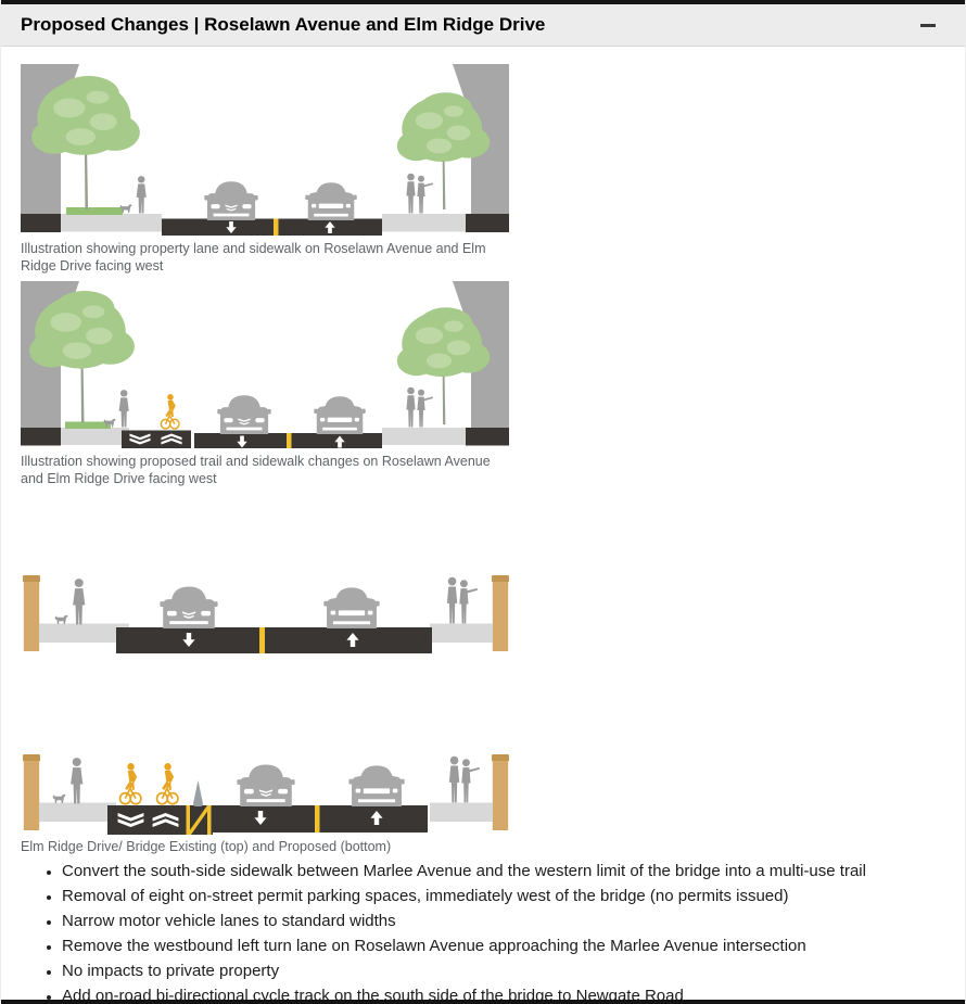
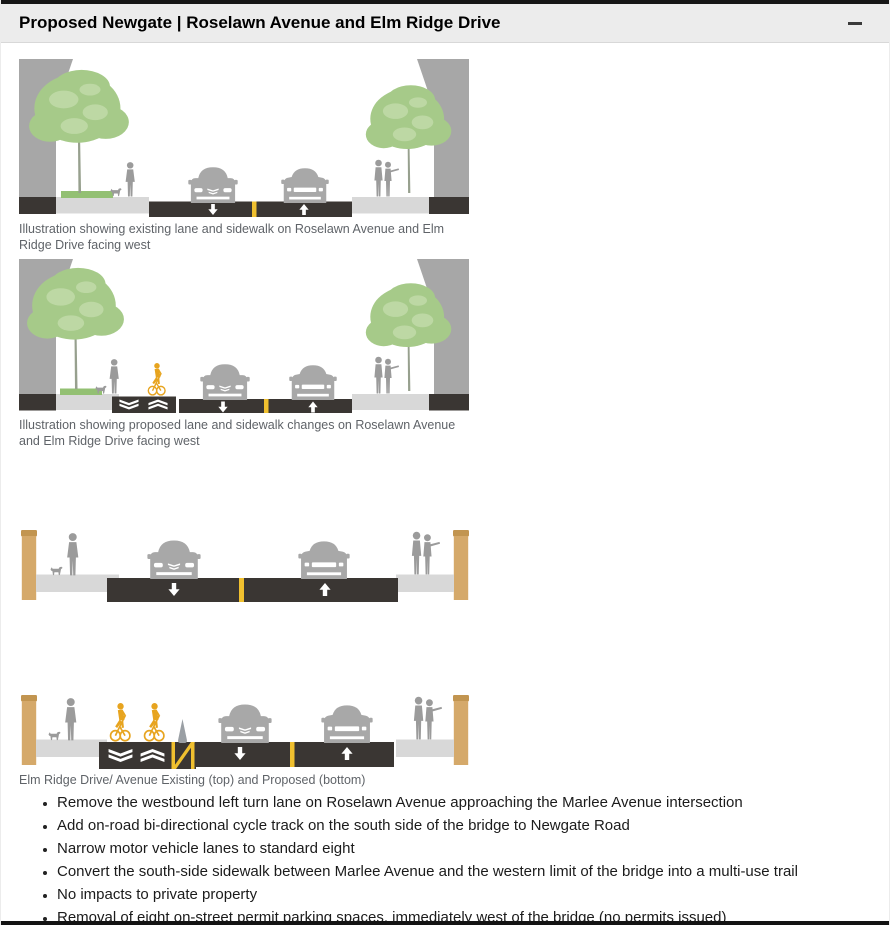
- Proposed Changes | Roselawn Avenue and Elm Ridge Drive
+ Proposed Newgate | Roselawn Avenue and Elm Ridge Drive
- Illustration showing property lane and sidewalk on Roselawn Avenue and Elm Ridge Drive facing west
+ Illustration showing existing lane and sidewalk on Roselawn Avenue and Elm Ridge Drive facing west
- Illustration showing proposed trail and sidewalk changes on Roselawn Avenue and Elm Ridge Drive facing west
+ Illustration showing proposed lane and sidewalk changes on Roselawn Avenue and Elm Ridge Drive facing west
- Elm Ridge Drive/ Bridge Existing (top) and Proposed (bottom)
+ Elm Ridge Drive/ Avenue Existing (top) and Proposed (bottom)
- Convert the south-side sidewalk between Marlee Avenue and the western limit of the bridge into a multi-use trail
+ Remove the westbound left turn lane on Roselawn Avenue approaching the Marlee Avenue intersection
- Removal of eight on-street permit parking spaces, immediately west of the bridge (no permits issued)
+ Add on-road bi-directional cycle track on the south side of the bridge to Newgate Road
- Narrow motor vehicle lanes to standard widths
+ Narrow motor vehicle lanes to standard eight
- Remove the westbound left turn lane on Roselawn Avenue approaching the Marlee Avenue intersection
+ Convert the south-side sidewalk between Marlee Avenue and the western limit of the bridge into a multi-use trail
  No impacts to private property
- Add on-road bi-directional cycle track on the south side of the bridge to Newgate Road
+ Removal of eight on-street permit parking spaces, immediately west of the bridge (no permits issued)
